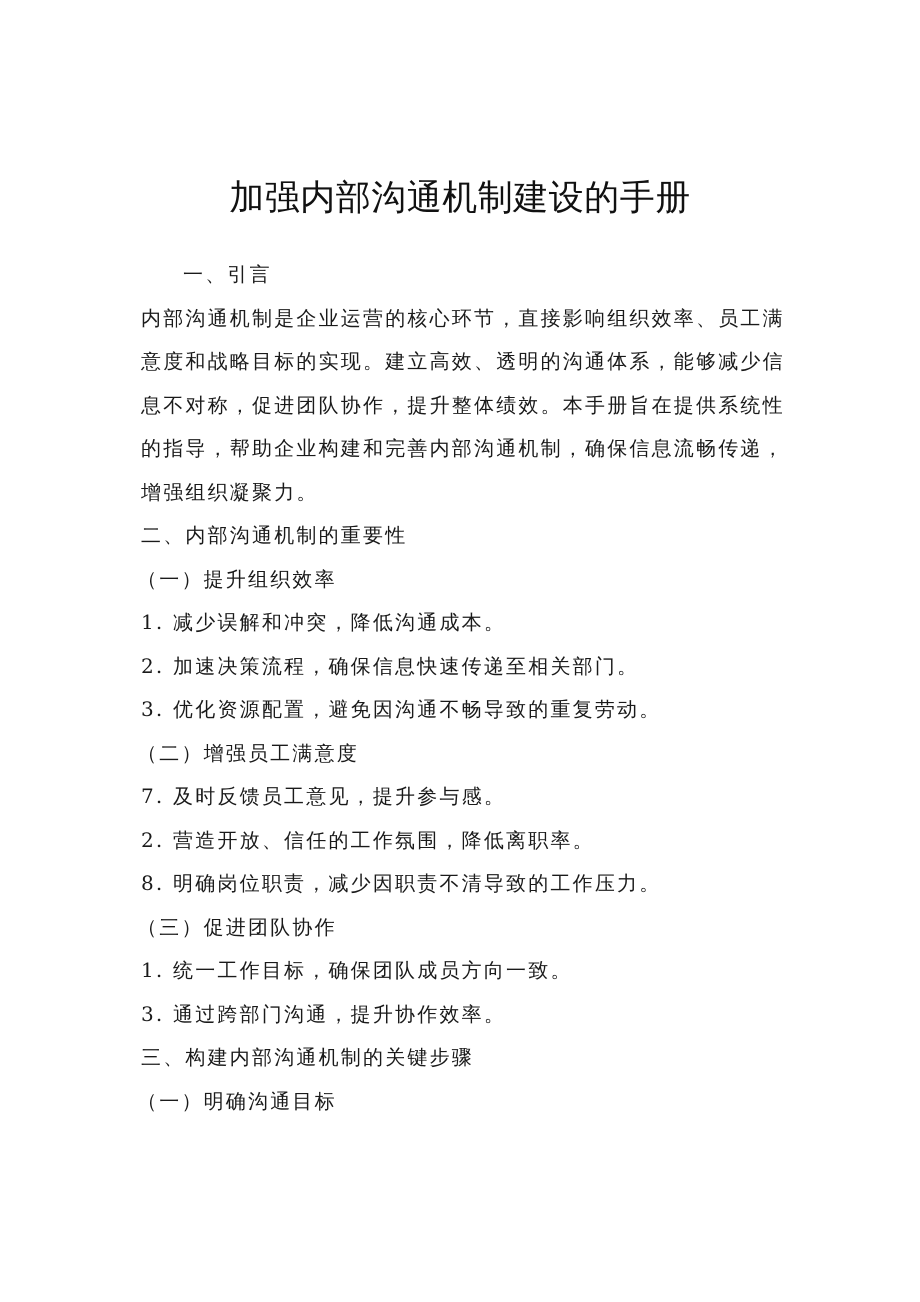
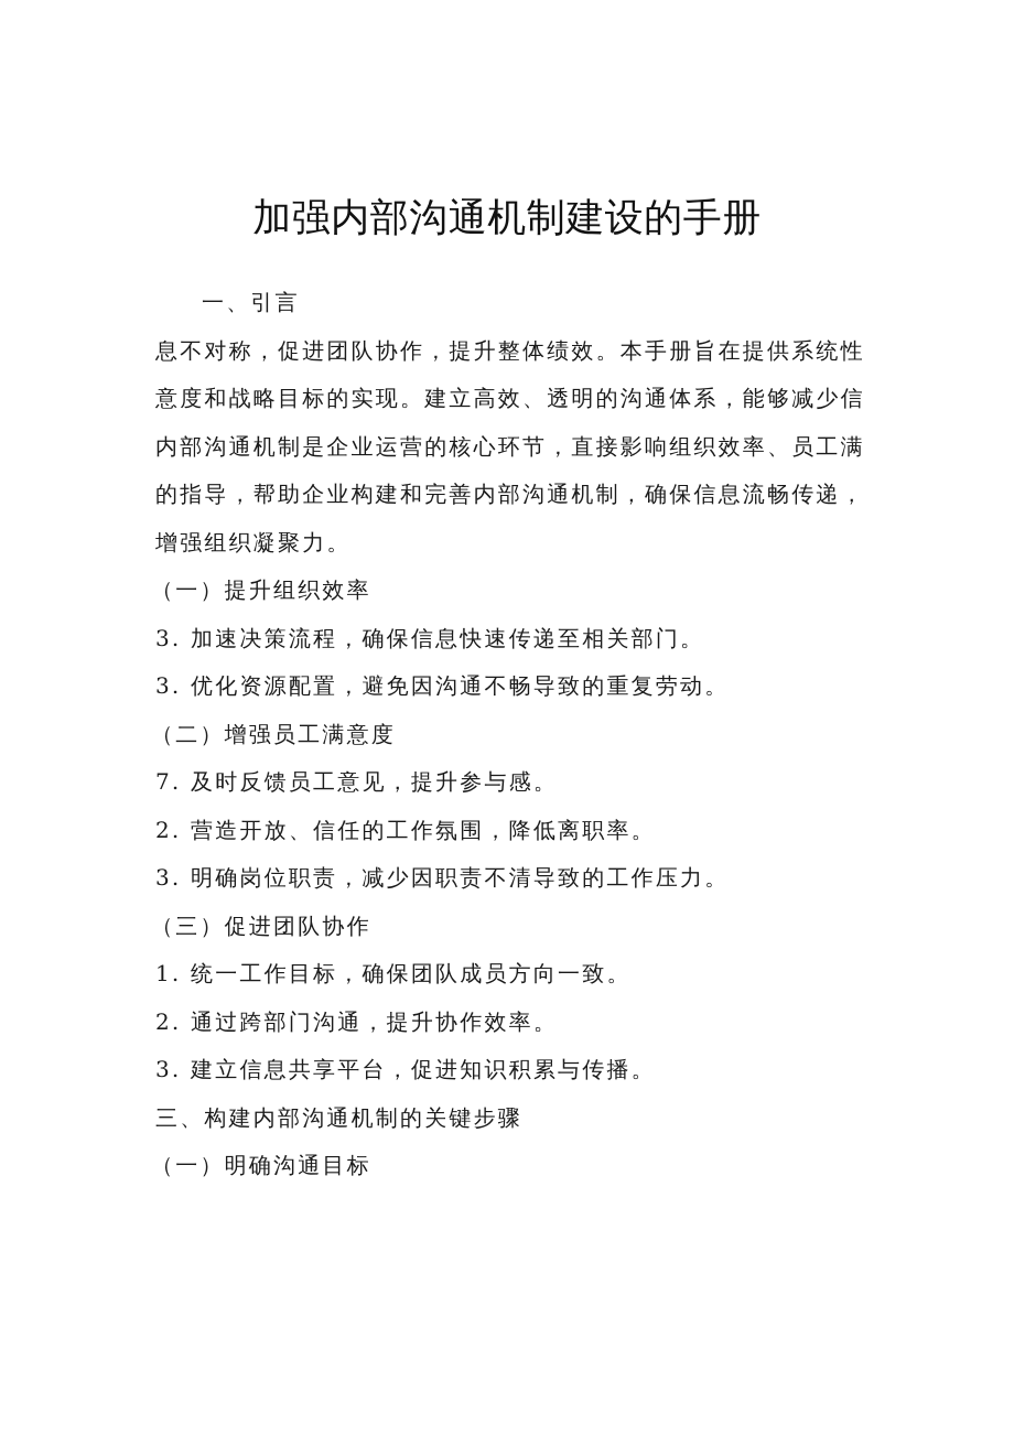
  加强内部沟通机制建设的手册
  一、引言
- 内部沟通机制是企业运营的核心环节，直接影响组织效率、员工满
+ 息不对称，促进团队协作，提升整体绩效。本手册旨在提供系统性
  意度和战略目标的实现。建立高效、透明的沟通体系，能够减少信
- 息不对称，促进团队协作，提升整体绩效。本手册旨在提供系统性
+ 内部沟通机制是企业运营的核心环节，直接影响组织效率、员工满
  的指导，帮助企业构建和完善内部沟通机制，确保信息流畅传递，
  增强组织凝聚力。
- 二、内部沟通机制的重要性
  （一）提升组织效率
- 1. 减少误解和冲突，降低沟通成本。
- 2. 加速决策流程，确保信息快速传递至相关部门。
+ 3. 加速决策流程，确保信息快速传递至相关部门。
  3. 优化资源配置，避免因沟通不畅导致的重复劳动。
  （二）增强员工满意度
  7. 及时反馈员工意见，提升参与感。
  2. 营造开放、信任的工作氛围，降低离职率。
- 8. 明确岗位职责，减少因职责不清导致的工作压力。
+ 3. 明确岗位职责，减少因职责不清导致的工作压力。
  （三）促进团队协作
  1. 统一工作目标，确保团队成员方向一致。
- 3. 通过跨部门沟通，提升协作效率。
+ 2. 通过跨部门沟通，提升协作效率。
+ 3. 建立信息共享平台，促进知识积累与传播。
  三、构建内部沟通机制的关键步骤
  （一）明确沟通目标
